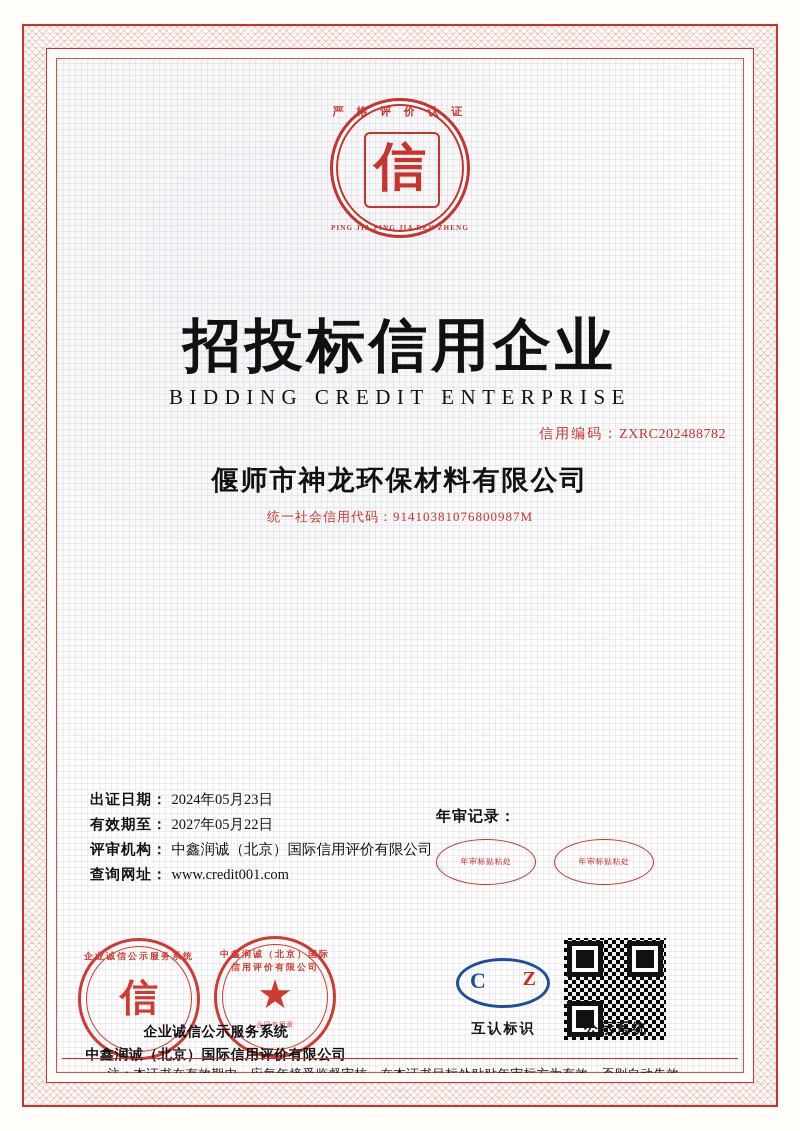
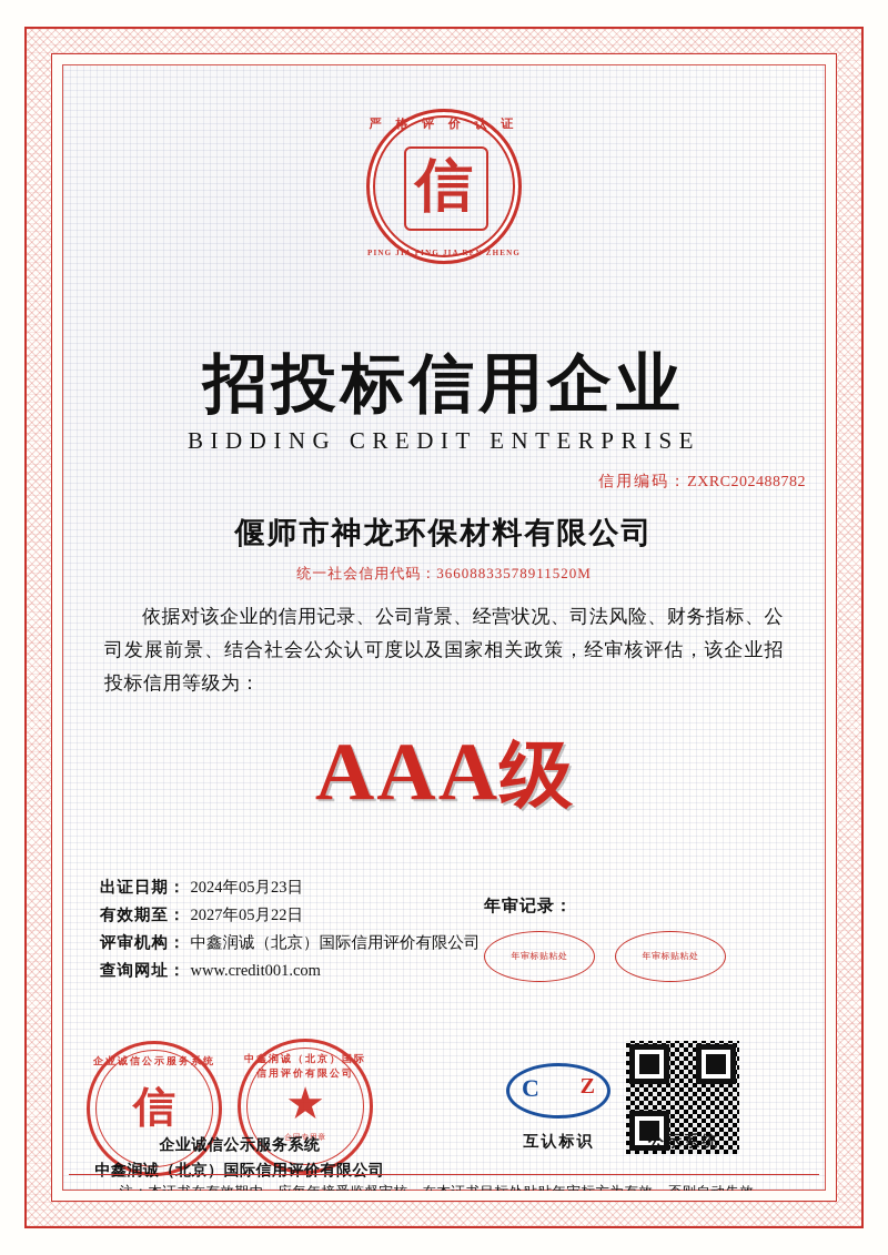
  严 格 评 价 认 证
  信
  PING JIA PING JIA REN ZHENG
  招投标信用企业
  BIDDING CREDIT ENTERPRISE
  信用编码：ZXRC202488782
  偃师市神龙环保材料有限公司
- 统一社会信用代码：91410381076800987M
+ 统一社会信用代码：36608833578911520M
+ 依据对该企业的信用记录、公司背景、经营状况、司法风险、财务指标、公司发展前景、结合社会公众认可度以及国家相关政策，经审核评估，该企业招投标信用等级为：
+ AAA级
  出证日期： 2024年05月23日
  有效期至： 2027年05月22日
  评审机构： 中鑫润诚（北京）国际信用评价有限公司
  查询网址： www.credit001.com
  年审记录：
  年审标贴粘处
  年审标贴粘处
  企业诚信公示服务系统
  信
  中鑫润诚（北京）国际信用评价有限公司
  ★
  合同专用章
  企业诚信公示服务系统
  中鑫润诚（北京）国际信用评价有限公司
  C
  Z
  互认标识
  公示系统
